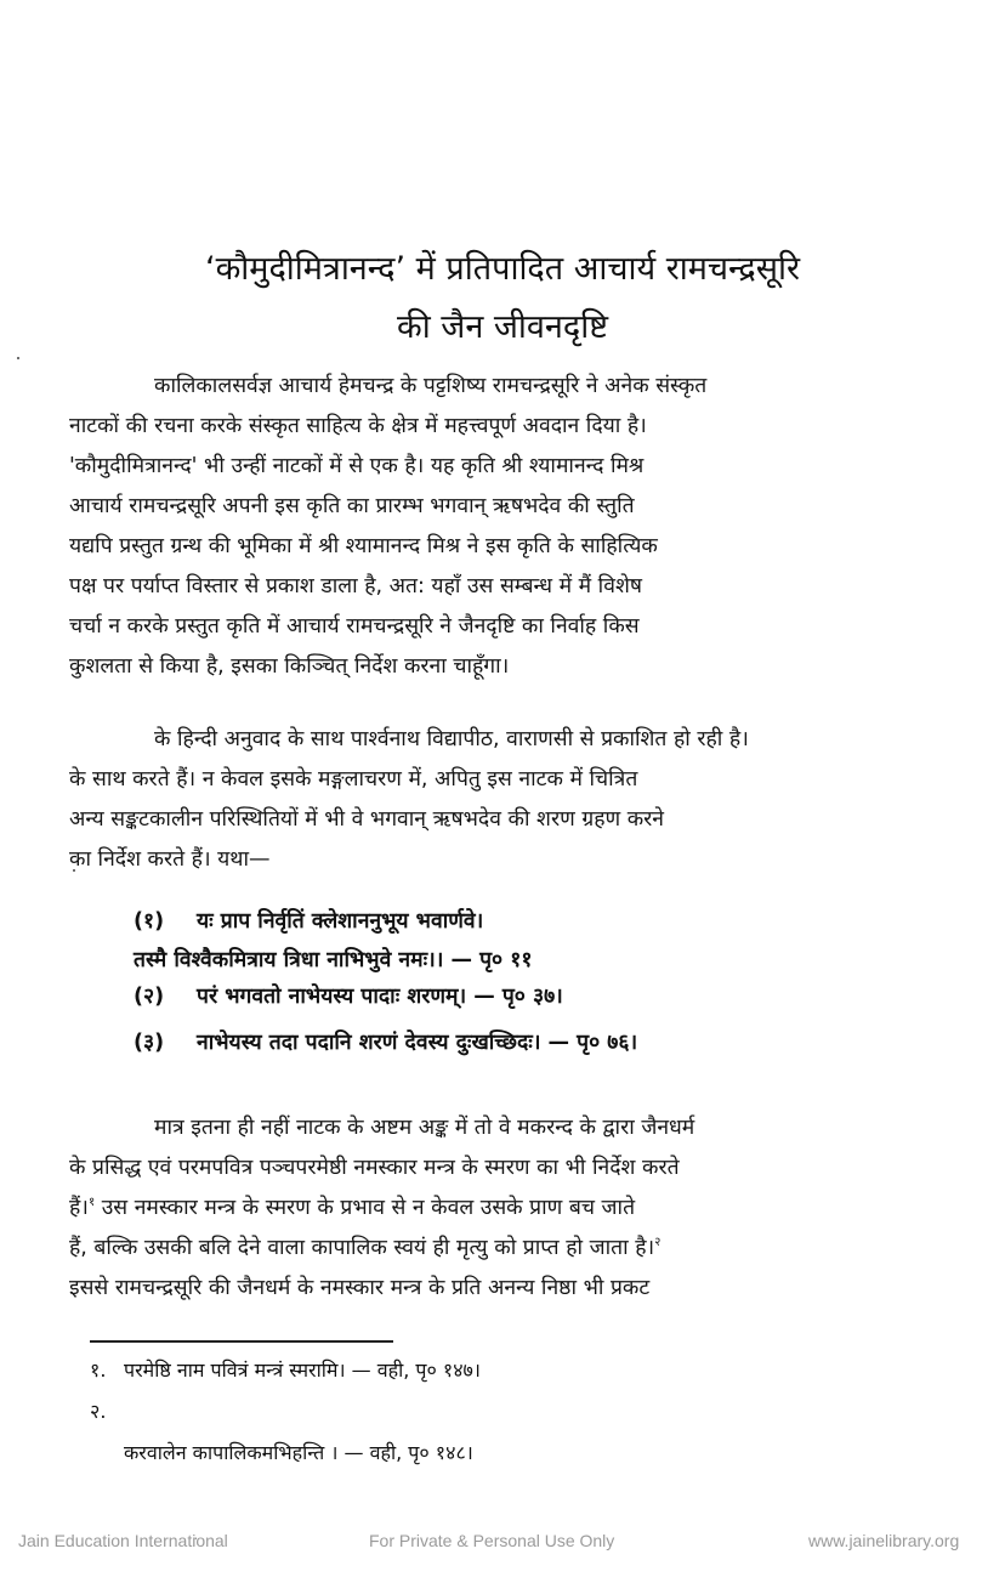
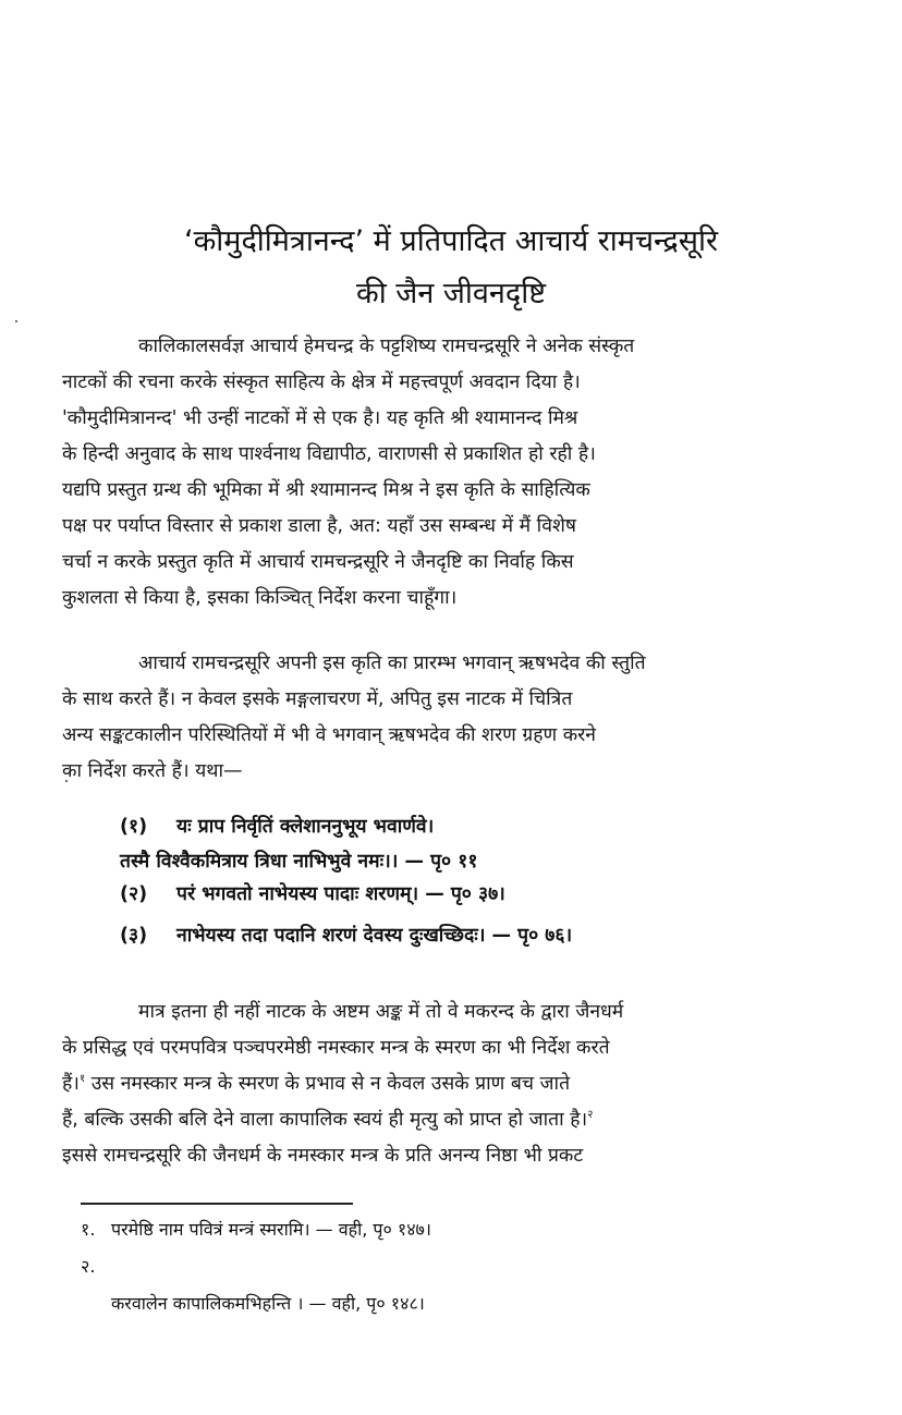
  ‘कौमुदीमित्रानन्द’ में प्रतिपादित आचार्य रामचन्द्रसूरि
  की जैन जीवनदृष्टि
  कालिकालसर्वज्ञ आचार्य हेमचन्द्र के पट्टशिष्य रामचन्द्रसूरि ने अनेक संस्कृत
  नाटकों की रचना करके संस्कृत साहित्य के क्षेत्र में महत्त्वपूर्ण अवदान दिया है।
  'कौमुदीमित्रानन्द' भी उन्हीं नाटकों में से एक है। यह कृति श्री श्यामानन्द मिश्र
- आचार्य रामचन्द्रसूरि अपनी इस कृति का प्रारम्भ भगवान् ऋषभदेव की स्तुति
+ के हिन्दी अनुवाद के साथ पार्श्वनाथ विद्यापीठ, वाराणसी से प्रकाशित हो रही है।
  यद्यपि प्रस्तुत ग्रन्थ की भूमिका में श्री श्यामानन्द मिश्र ने इस कृति के साहित्यिक
  पक्ष पर पर्याप्त विस्तार से प्रकाश डाला है, अत: यहाँ उस सम्बन्ध में मैं विशेष
  चर्चा न करके प्रस्तुत कृति में आचार्य रामचन्द्रसूरि ने जैनदृष्टि का निर्वाह किस
  कुशलता से किया है, इसका किञ्चित् निर्देश करना चाहूँगा।
- के हिन्दी अनुवाद के साथ पार्श्वनाथ विद्यापीठ, वाराणसी से प्रकाशित हो रही है।
+ आचार्य रामचन्द्रसूरि अपनी इस कृति का प्रारम्भ भगवान् ऋषभदेव की स्तुति
  के साथ करते हैं। न केवल इसके मङ्गलाचरण में, अपितु इस नाटक में चित्रित
  अन्य सङ्कटकालीन परिस्थितियों में भी वे भगवान् ऋषभदेव की शरण ग्रहण करने
  का निर्देश करते हैं। यथा—
  (१)
  यः प्राप निर्वृतिं क्लेशाननुभूय भवार्णवे।
  तस्मै विश्वैकमित्राय त्रिधा नाभिभुवे नमः।। — पृ० ११
  (२)
  परं भगवतो नाभेयस्य पादाः शरणम्। — पृ० ३७।
  (३)
  नाभेयस्य तदा पदानि शरणं देवस्य दुःखच्छिदः। — पृ० ७६।
  मात्र इतना ही नहीं नाटक के अष्टम अङ्क में तो वे मकरन्द के द्वारा जैनधर्म
  के प्रसिद्ध एवं परमपवित्र पञ्चपरमेष्ठी नमस्कार मन्त्र के स्मरण का भी निर्देश करते
  हैं।१ उस नमस्कार मन्त्र के स्मरण के प्रभाव से न केवल उसके प्राण बच जाते
  हैं, बल्कि उसकी बलि देने वाला कापालिक स्वयं ही मृत्यु को प्राप्त हो जाता है।२
  इससे रामचन्द्रसूरि की जैनधर्म के नमस्कार मन्त्र के प्रति अनन्य निष्ठा भी प्रकट
  १.
  परमेष्ठि नाम पवित्रं मन्त्रं स्मरामि। — वही, पृ० १४७।
  २.
  करवालेन कापालिकमभिहन्ति । — वही, पृ० १४८।
- Jain Education International
- ·
- For Private & Personal Use Only
- www.jainelibrary.org
